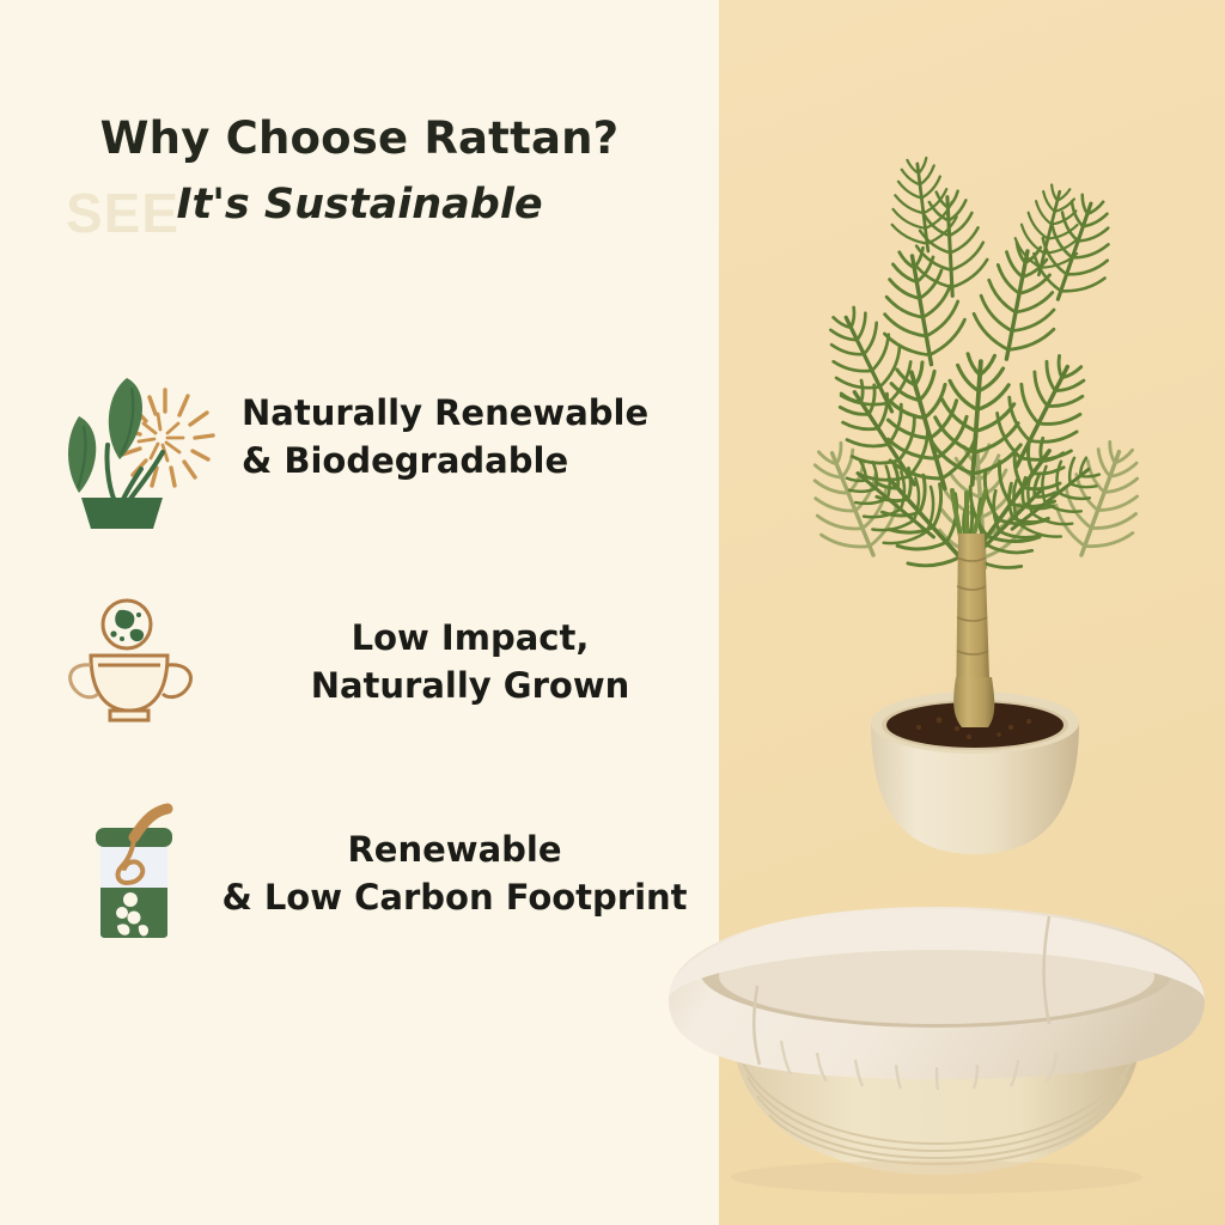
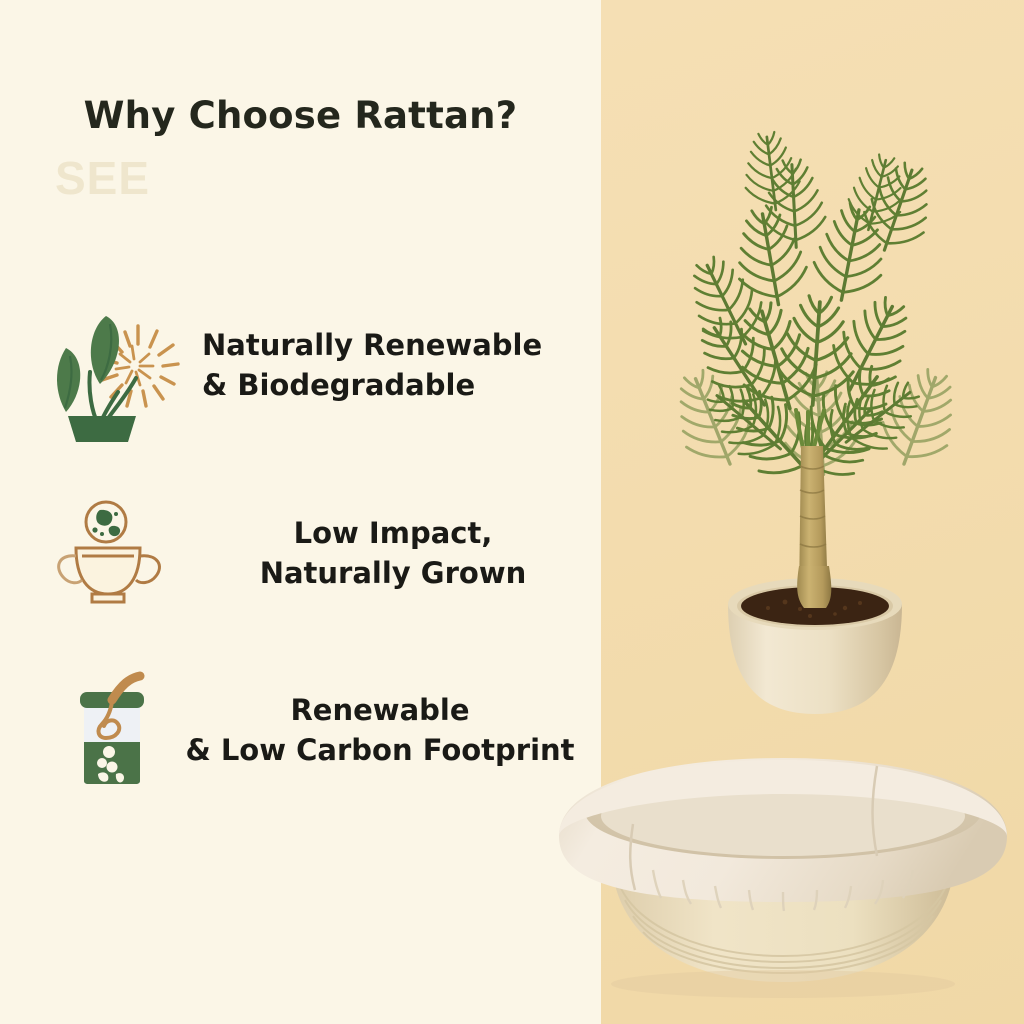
  SEE
  Why Choose Rattan?
- It's Sustainable
  Naturally Renewable
  & Biodegradable
  Low Impact,
  Naturally Grown
  Renewable
  & Low Carbon Footprint
